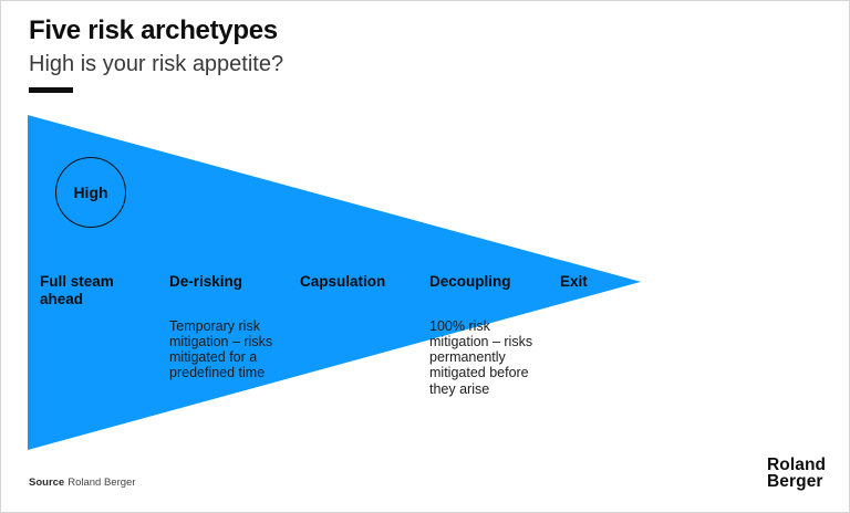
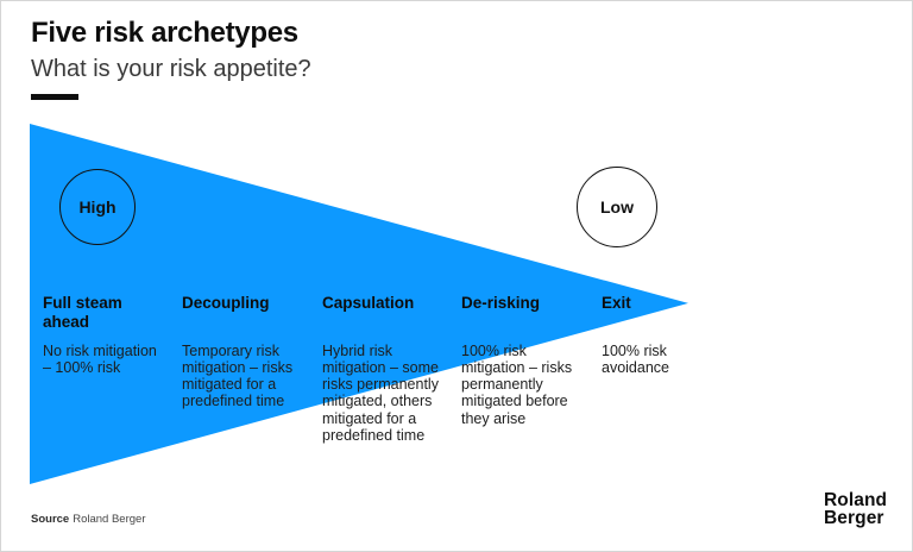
  Five risk archetypes
- High is your risk appetite?
+ What is your risk appetite?
  High
+ Low
  Full steam ahead
+ No risk mitigation – 100% risk
- De-risking
+ Decoupling
  Temporary risk mitigation – risks mitigated for a predefined time
  Capsulation
+ Hybrid risk mitigation – some risks permanently mitigated, others mitigated for a predefined time
- Decoupling
+ De-risking
  100% risk mitigation – risks permanently mitigated before they arise
  Exit
+ 100% risk avoidance
  Source Roland Berger
  Roland
  Berger
